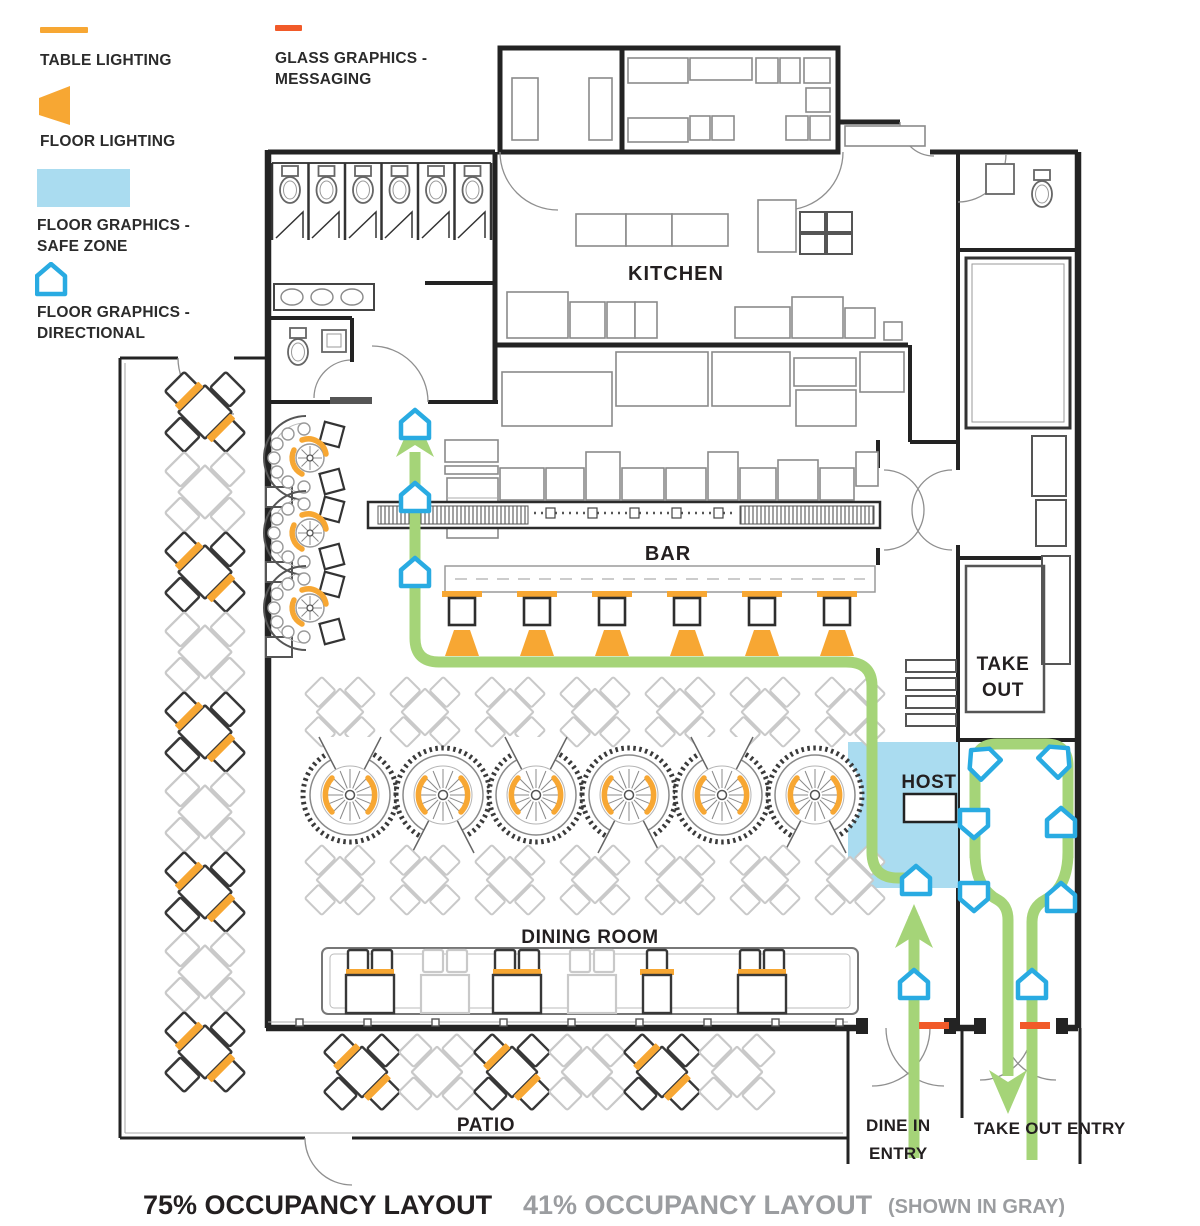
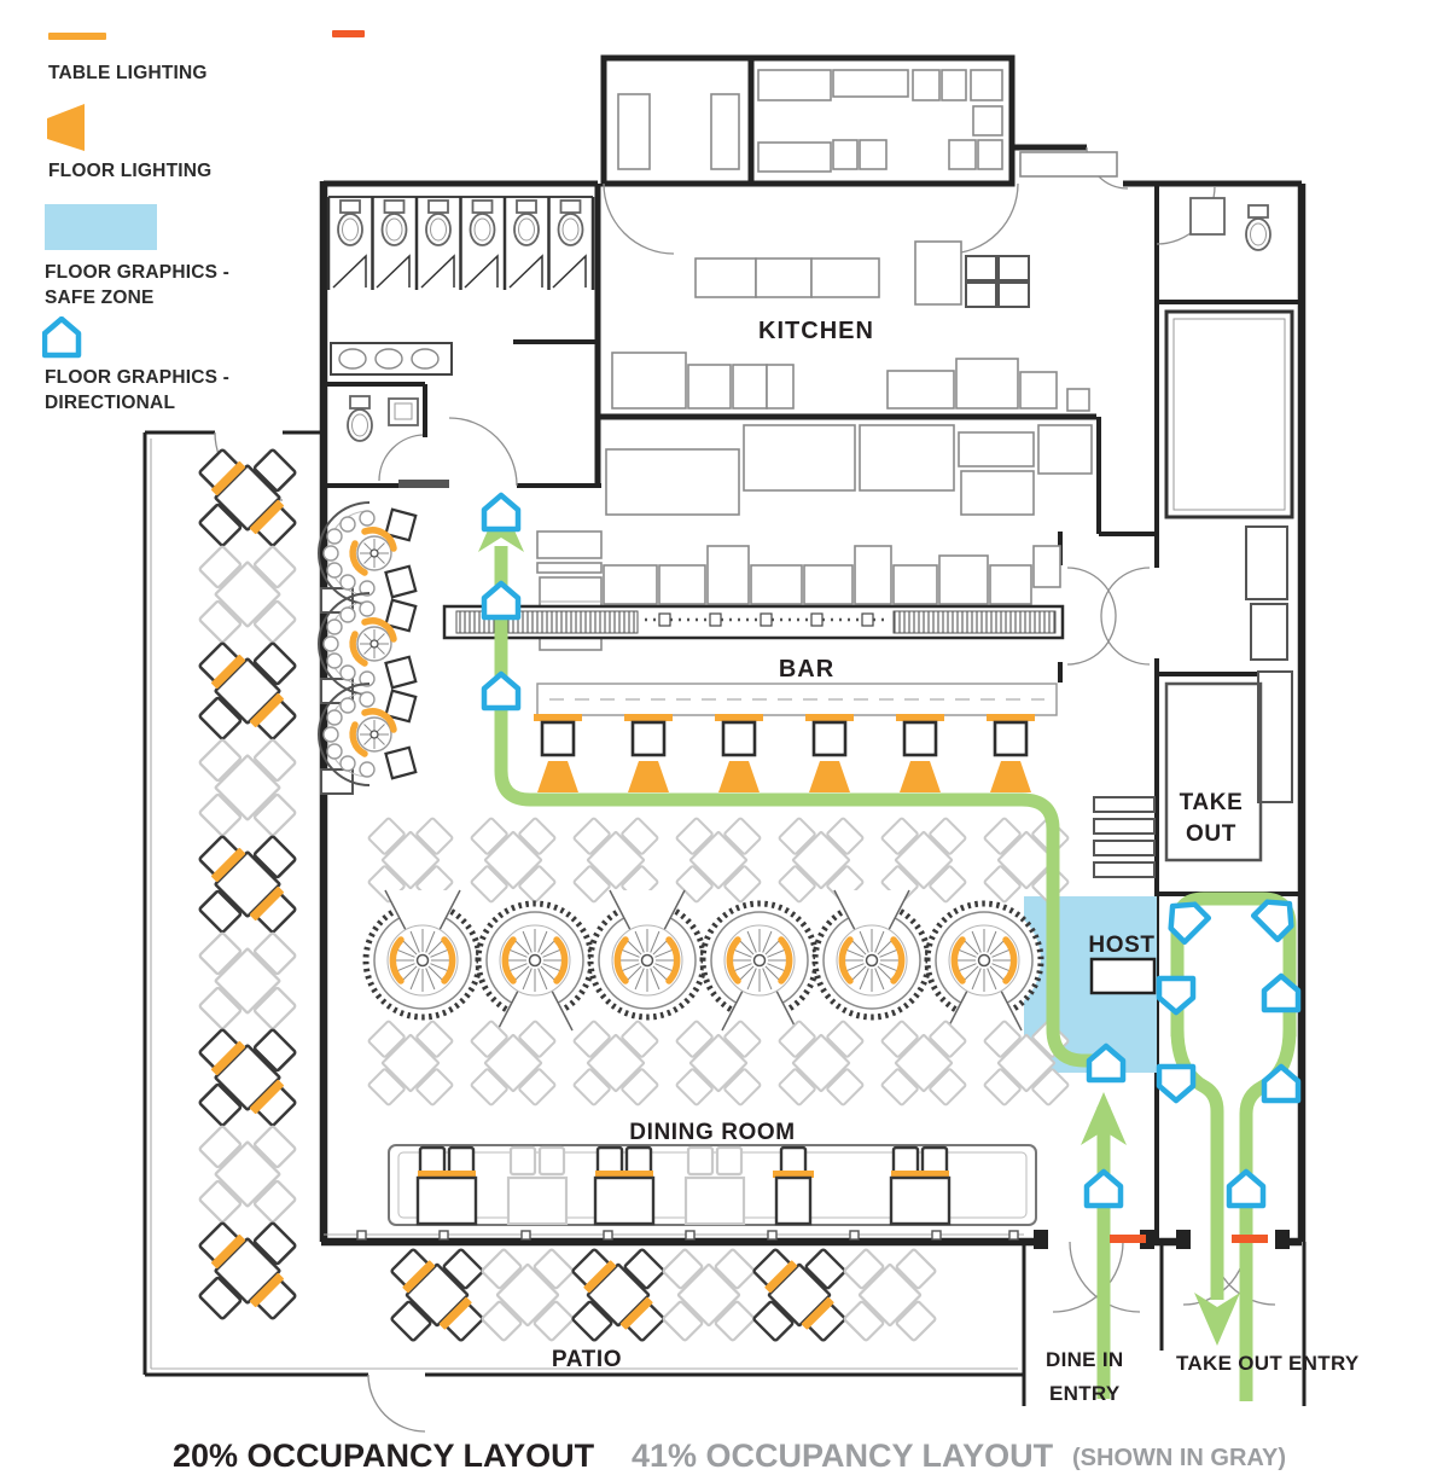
  TABLE LIGHTING
  FLOOR LIGHTING
  FLOOR GRAPHICS -
  SAFE ZONE
  FLOOR GRAPHICS -
  DIRECTIONAL
- GLASS GRAPHICS -
- MESSAGING
  KITCHEN
  BAR
  TAKE
  OUT
  HOST
  DINING ROOM
  PATIO
  DINE IN
  ENTRY
  TAKE OUT ENTRY
- 75% OCCUPANCY LAYOUT
+ 20% OCCUPANCY LAYOUT
  41% OCCUPANCY LAYOUT
  (SHOWN IN GRAY)
